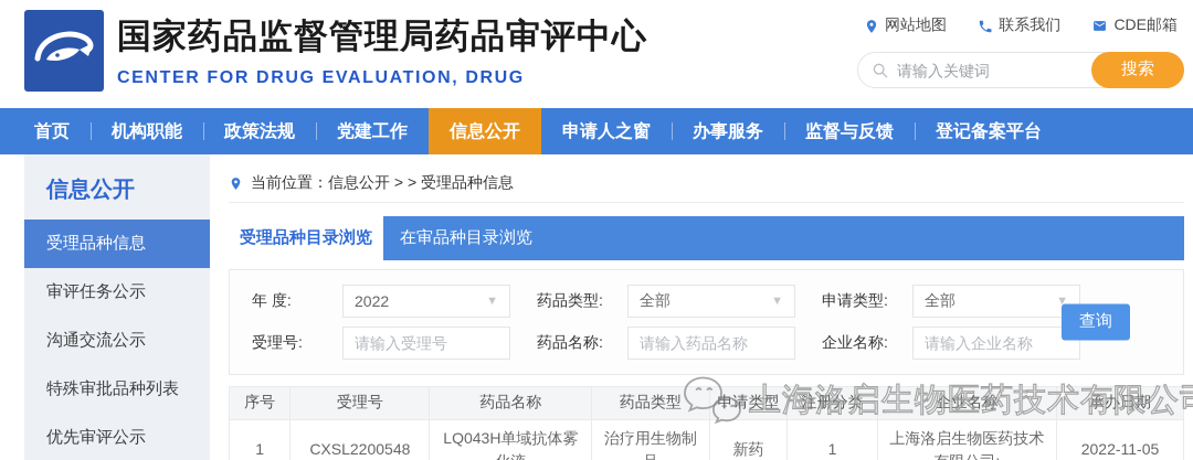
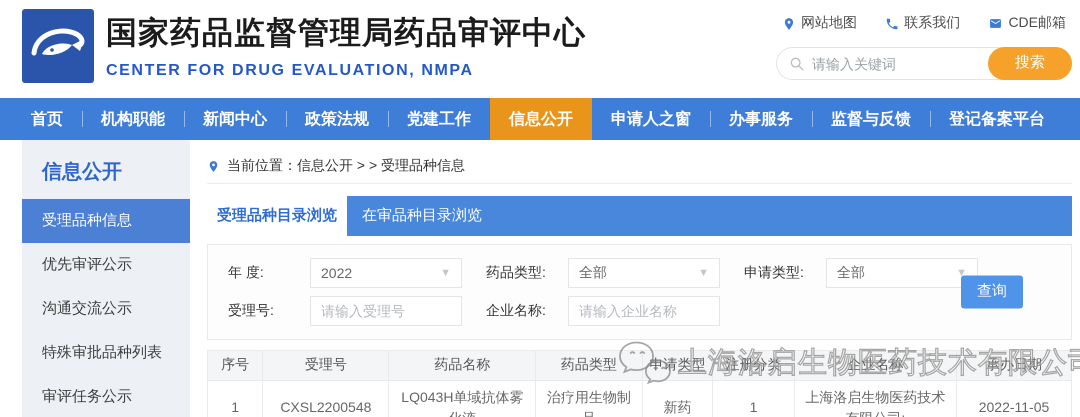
  国家药品监督管理局药品审评中心
- CENTER FOR DRUG EVALUATION, DRUG
+ CENTER FOR DRUG EVALUATION, NMPA
  网站地图
  联系我们
  CDE邮箱
  请输入关键词
  搜索
  首页
  机构职能
+ 新闻中心
  政策法规
  党建工作
  信息公开
  申请人之窗
  办事服务
  监督与反馈
  登记备案平台
  信息公开
  受理品种信息
- 审评任务公示
+ 优先审评公示
  沟通交流公示
  特殊审批品种列表
- 优先审评公示
+ 审评任务公示
  当前位置：信息公开 > > 受理品种信息
  受理品种目录浏览
  在审品种目录浏览
  年 度:
  2022
  ▼
  药品类型:
  全部
  ▼
  申请类型:
  全部
  ▼
  受理号:
  请输入受理号
- 药品名称:
- 请输入药品名称
  企业名称:
  请输入企业名称
  查询
  序号	受理号	药品名称	药品类型	申请类型	注册分类	企业名称	承办日期
  1	CXSL2200548	LQ043H单域抗体雾	治疗用生物制	新药	1	上海洛启生物医药技术	2022-11-05
  上海洛启生物医药技术有限公
